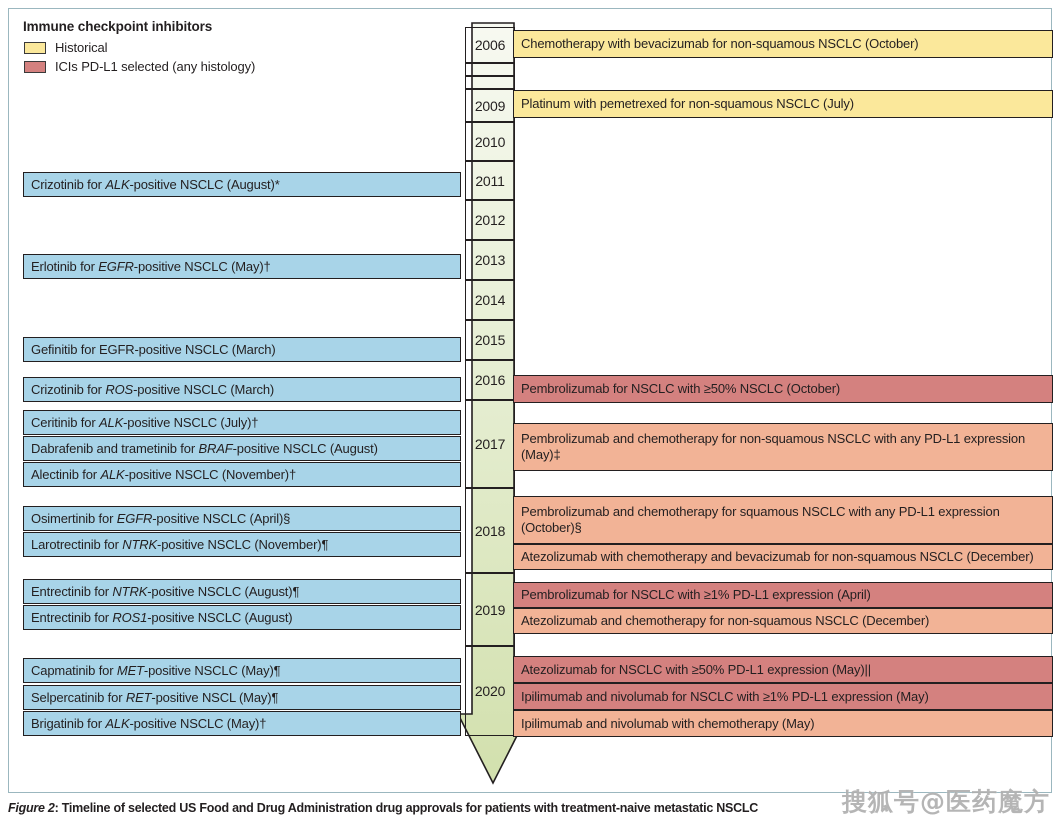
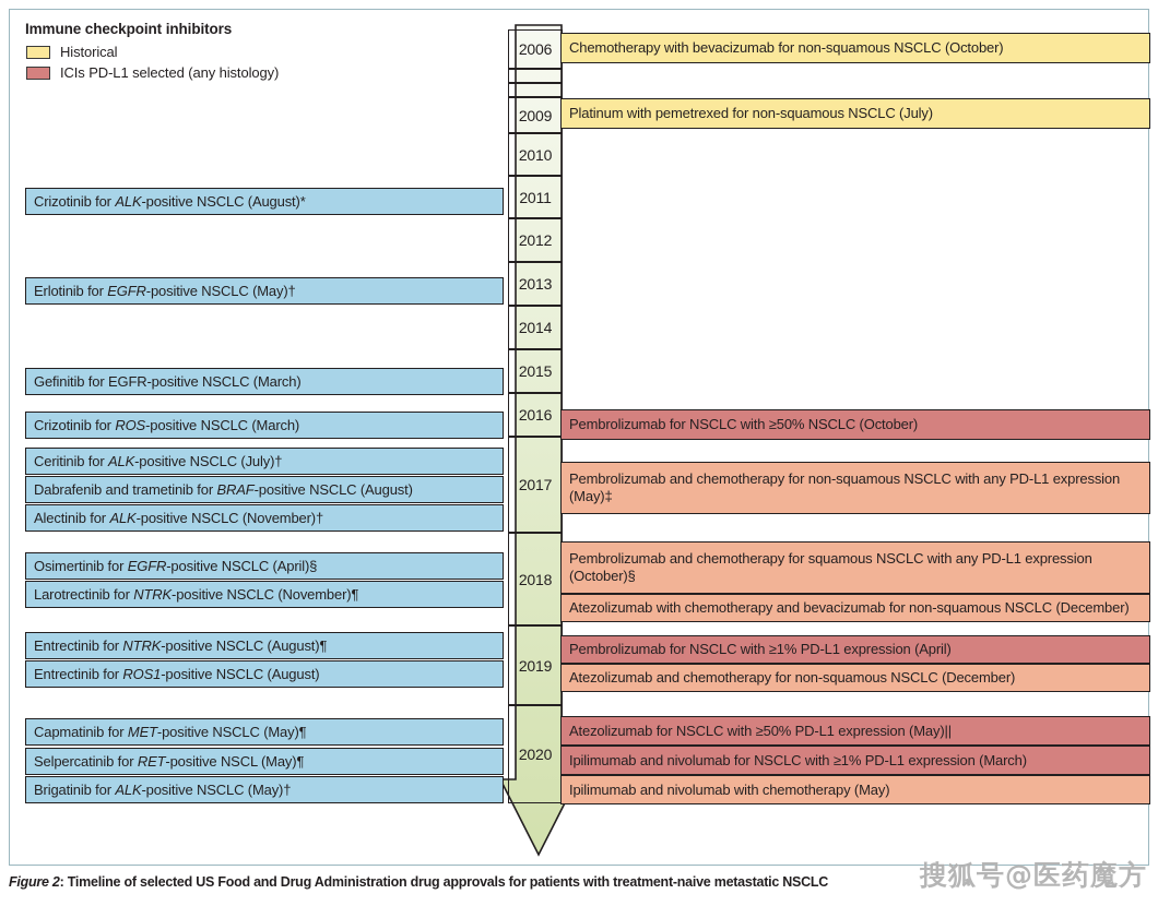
  Immune checkpoint inhibitors
  Historical
  ICIs PD-L1 selected (any histology)
  2006
  2009
  2010
  2011
  2012
  2013
  2014
  2015
  2016
  2017
  2018
  2019
  2020
  Crizotinib for ALK-positive NSCLC (August)*
  Erlotinib for EGFR-positive NSCLC (May)†
  Gefinitib for EGFR-positive NSCLC (March)
  Crizotinib for ROS-positive NSCLC (March)
  Ceritinib for ALK-positive NSCLC (July)†
  Dabrafenib and trametinib for BRAF-positive NSCLC (August)
  Alectinib for ALK-positive NSCLC (November)†
  Osimertinib for EGFR-positive NSCLC (April)§
  Larotrectinib for NTRK-positive NSCLC (November)¶
  Entrectinib for NTRK-positive NSCLC (August)¶
  Entrectinib for ROS1-positive NSCLC (August)
  Capmatinib for MET-positive NSCLC (May)¶
  Selpercatinib for RET-positive NSCL (May)¶
  Brigatinib for ALK-positive NSCLC (May)†
  Chemotherapy with bevacizumab for non-squamous NSCLC (October)
  Platinum with pemetrexed for non-squamous NSCLC (July)
  Pembrolizumab for NSCLC with ≥50% NSCLC (October)
  Pembrolizumab and chemotherapy for non-squamous NSCLC with any PD-L1 expression (May)‡
  Pembrolizumab and chemotherapy for squamous NSCLC with any PD-L1 expression (October)§
  Atezolizumab with chemotherapy and bevacizumab for non-squamous NSCLC (December)
  Pembrolizumab for NSCLC with ≥1% PD-L1 expression (April)
  Atezolizumab and chemotherapy for non-squamous NSCLC (December)
  Atezolizumab for NSCLC with ≥50% PD-L1 expression (May)||
- Ipilimumab and nivolumab for NSCLC with ≥1% PD-L1 expression (May)
+ Ipilimumab and nivolumab for NSCLC with ≥1% PD-L1 expression (March)
  Ipilimumab and nivolumab with chemotherapy (May)
  Figure 2: Timeline of selected US Food and Drug Administration drug approvals for patients with treatment-naive metastatic NSCLC
  搜狐号@医药魔方
